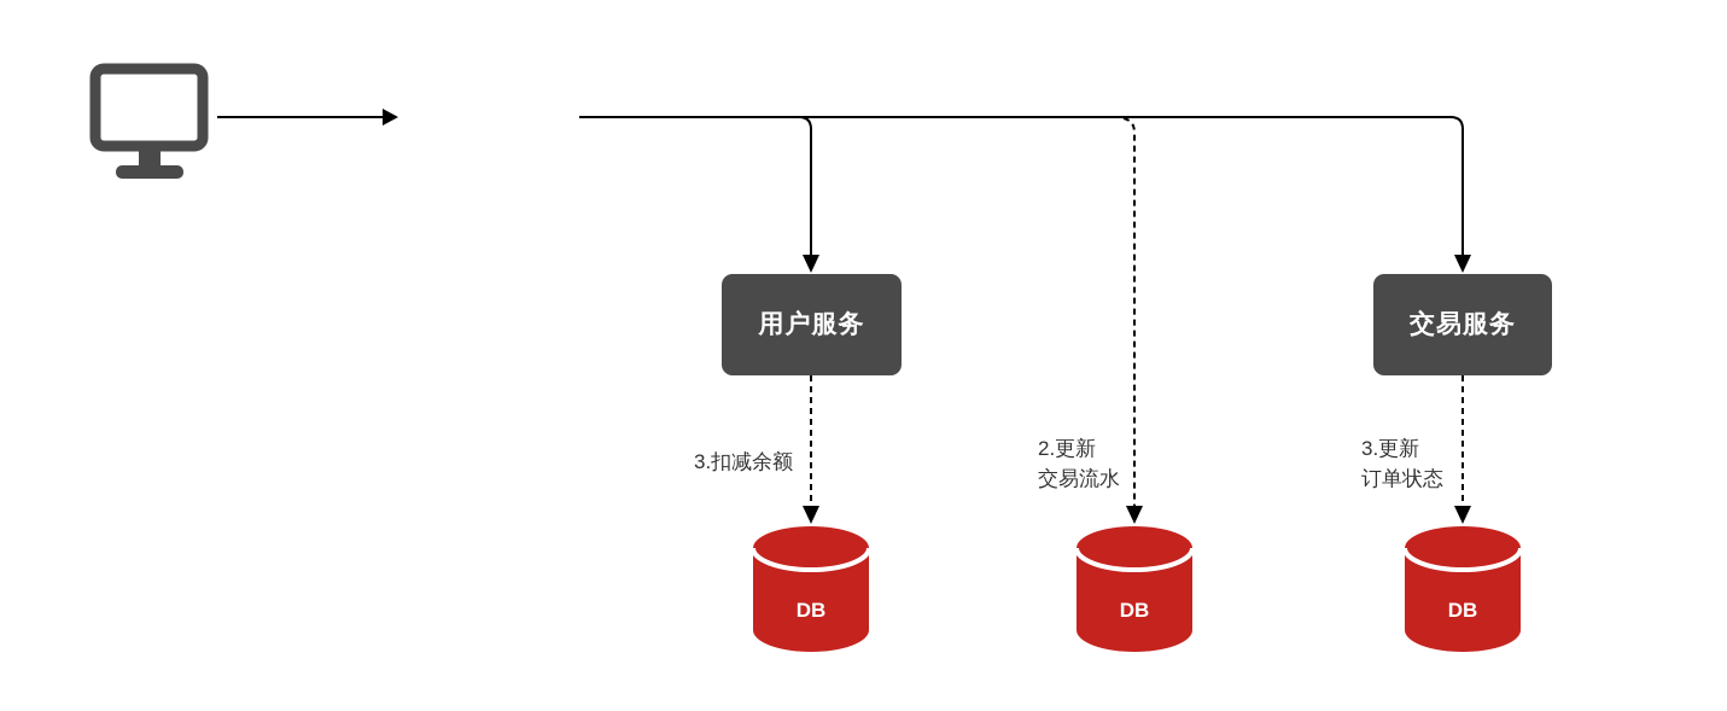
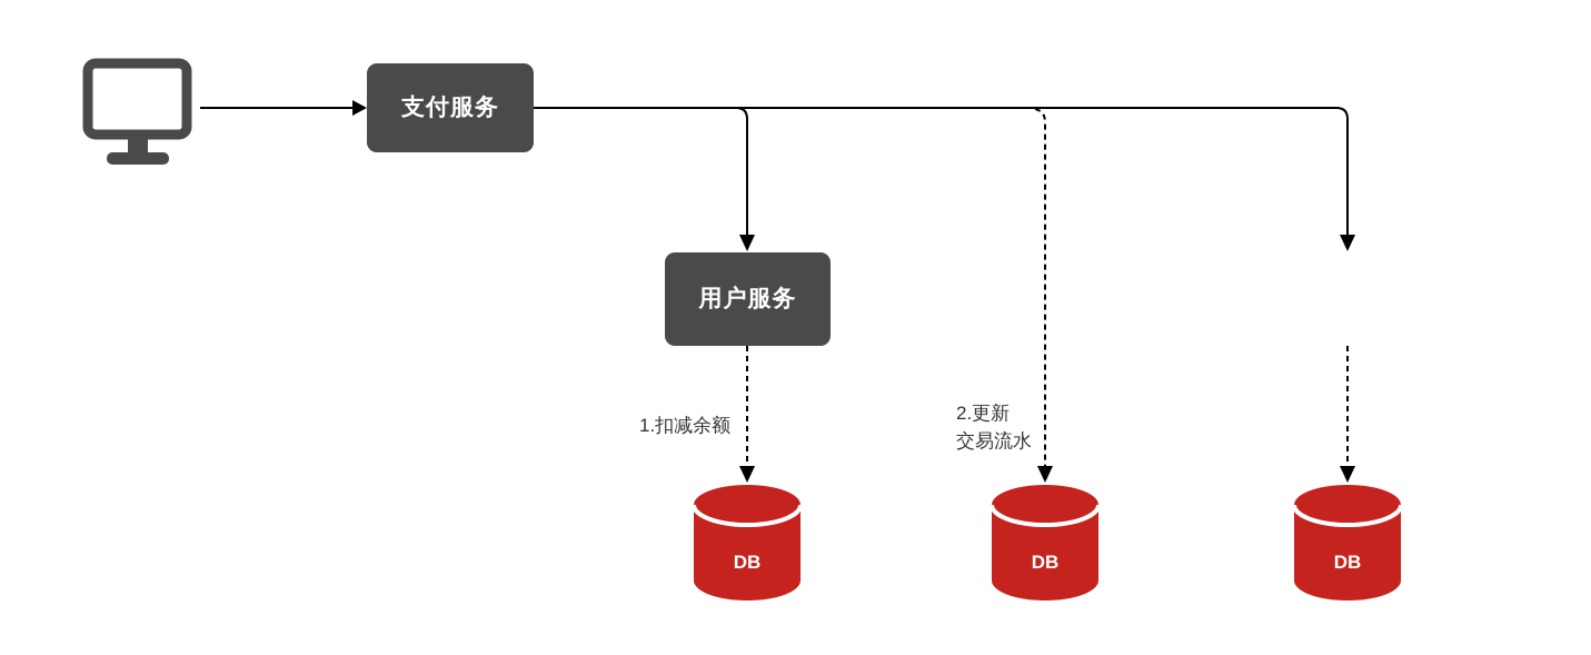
  DB
  DB
  DB
+ 支付服务
  用户服务
- 交易服务
- 3.扣减余额
+ 1.扣减余额
  2.更新
  交易流水
- 3.更新
- 订单状态
